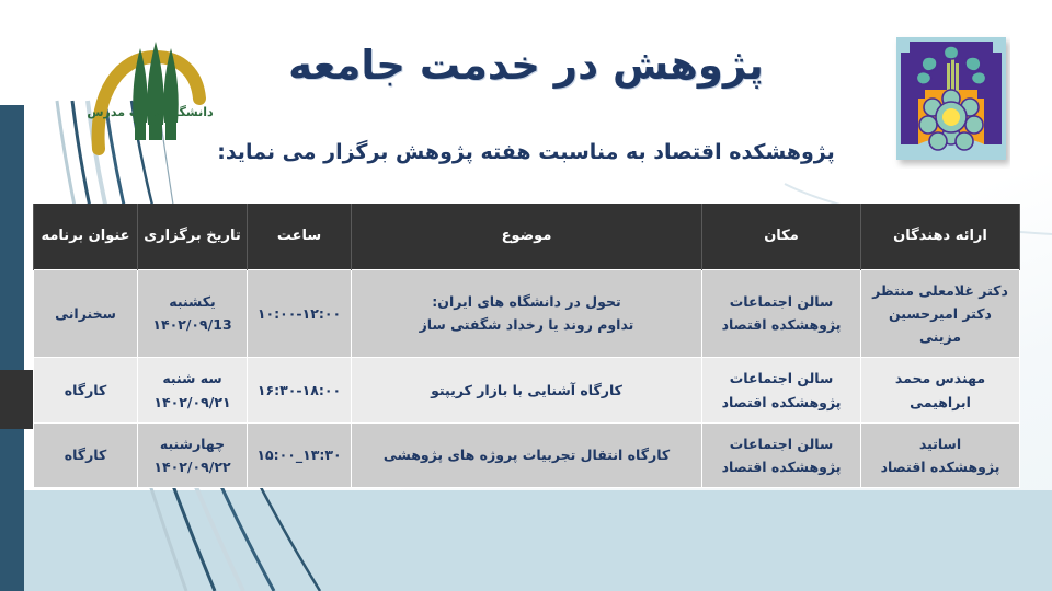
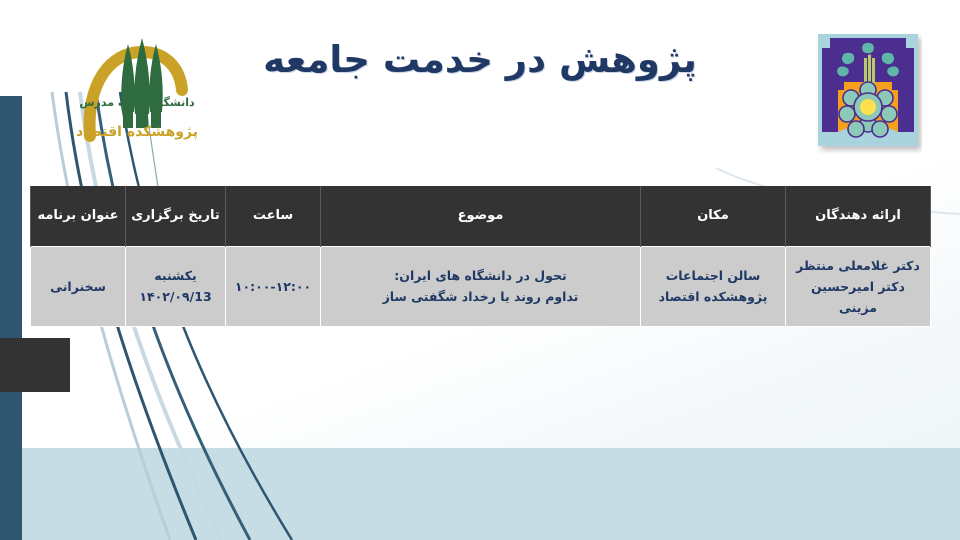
  دانشگا تبیت مدرس
+ پژوهشکده اقتصاد
  پژوهش در خدمت جامعه
- پژوهشکده اقتصاد به مناسبت هفته پژوهش برگزار می نماید:
  ارائه دهندگان	مکان	موضوع	ساعت	تاریخ برگزاری	عنوان برنامه
  دکتر غلامعلی منتظر دکتر امیرحسین مزینی	سالن اجتماعات پژوهشکده اقتصاد	تحول در دانشگاه های ایران: تداوم روند یا رخداد شگفتی ساز	۱۰:۰۰-۱۲:۰۰	یکشنبه ۱۴۰۲/۰۹/13	سخنرانی
- مهندس محمد ابراهیمی	سالن اجتماعات پژوهشکده اقتصاد	کارگاه آشنایی با بازار کریپتو	۱۶:۳۰-۱۸:۰۰	سه شنبه ۱۴۰۲/۰۹/۲۱	کارگاه
- اساتید پژوهشکده اقتصاد	سالن اجتماعات پژوهشکده اقتصاد	کارگاه انتقال تجربیات پروژه های پژوهشی	۱۳:۳۰_۱۵:۰۰	چهارشنبه ۱۴۰۲/۰۹/۲۲	کارگاه
